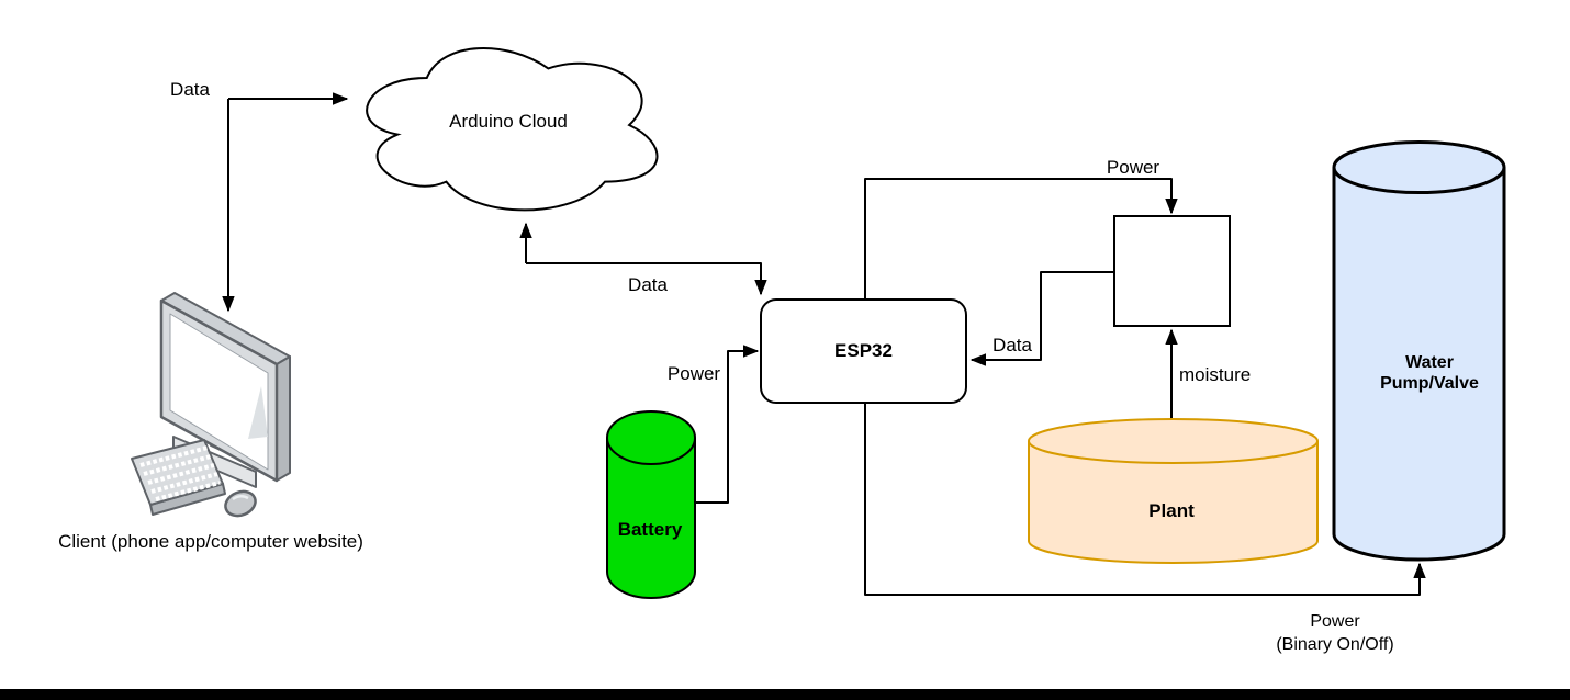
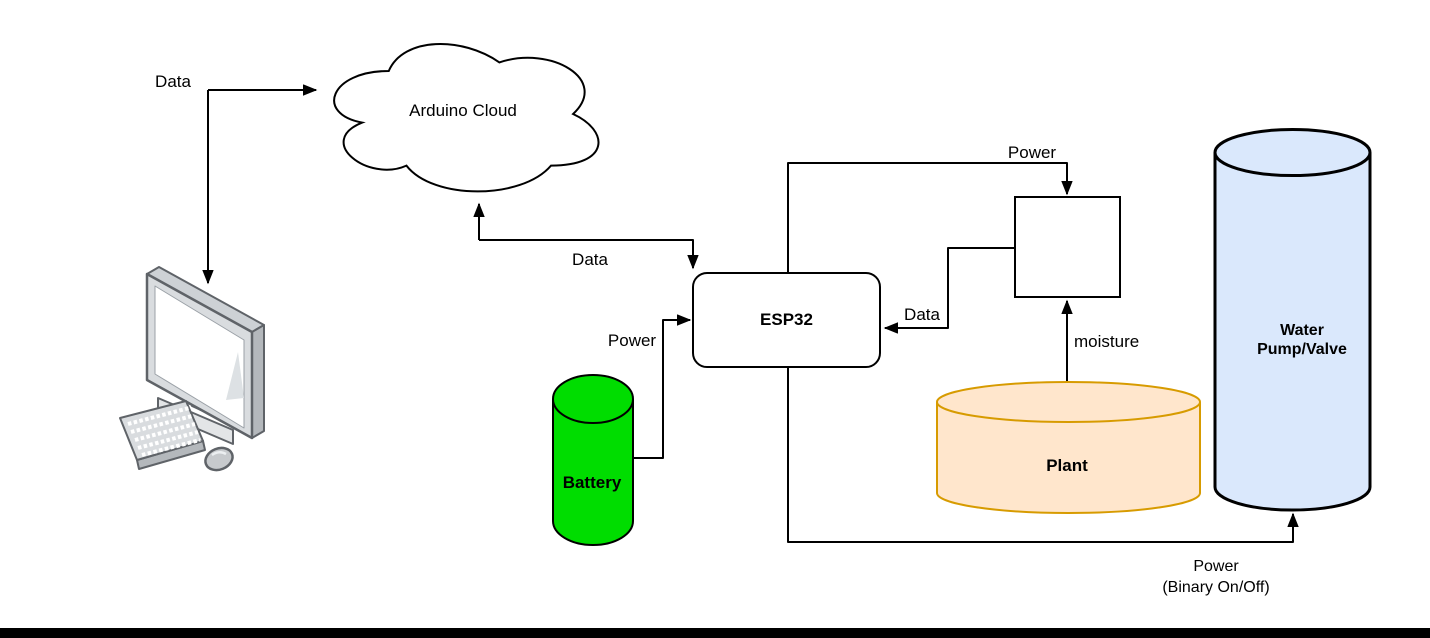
  Data
  Arduino Cloud
  Data
  Power
  ESP32
  Data
  Power
  moisture
  Battery
  Plant
  Water
  Pump/Valve
  Power
  (Binary On/Off)
- Client (phone app/computer website)
